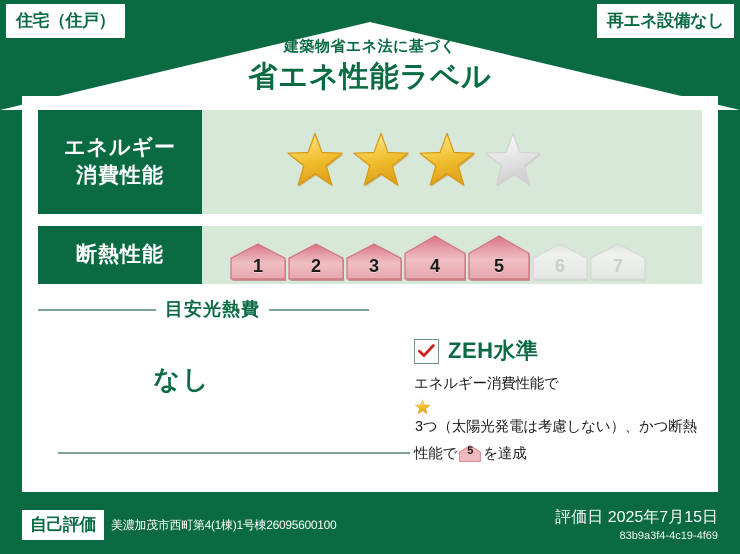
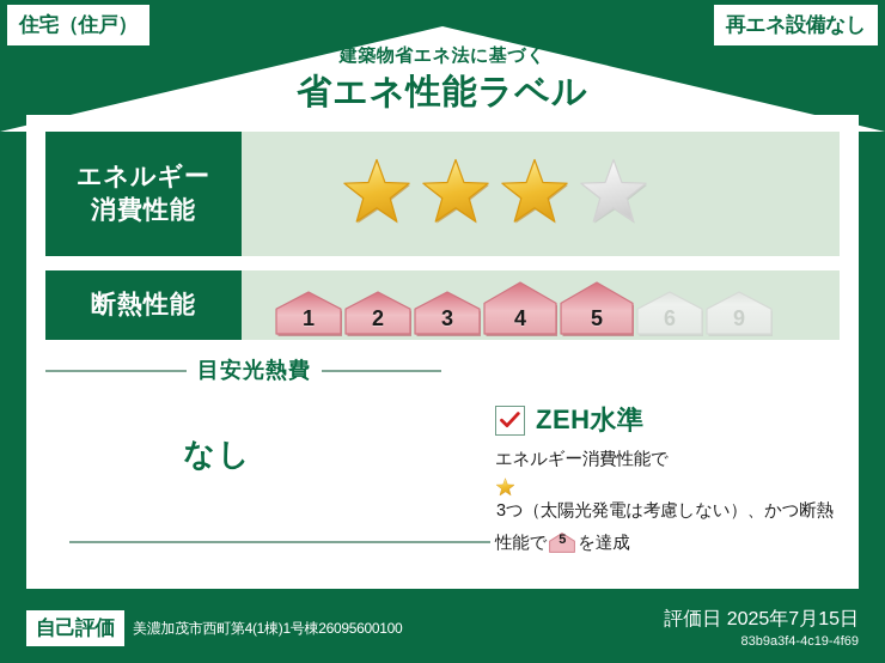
  住宅（住戸）
  再エネ設備なし
  建築物省エネ法に基づく
  省エネ性能ラベル
  エネルギー
  消費性能
  断熱性能
  1
  2
  3
  4
  5
  6
- 7
+ 9
  目安光熱費
  なし
  ZEH水準
  エネルギー消費性能で3つ（太陽光発電は考慮しない）、かつ断熱性能で
  5
  を達成
  自己評価
  美濃加茂市西町第4(1棟)1号棟26095600100
  評価日 2025年7月15日
  83b9a3f4-4c19-4f69
